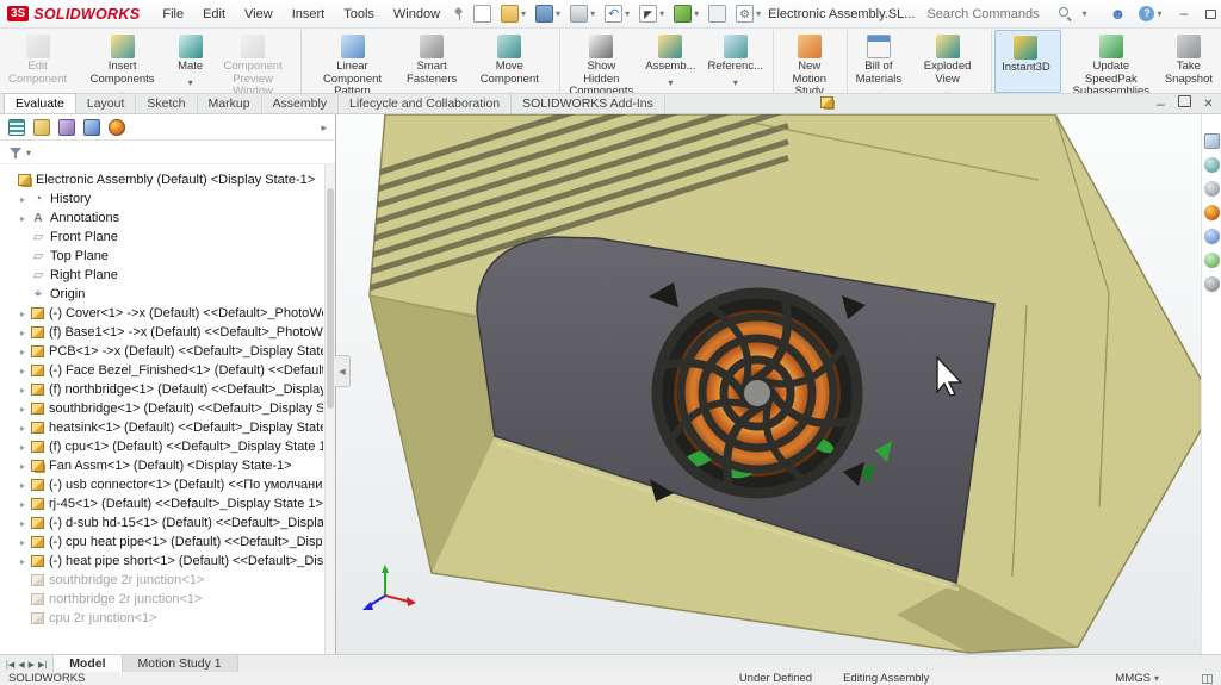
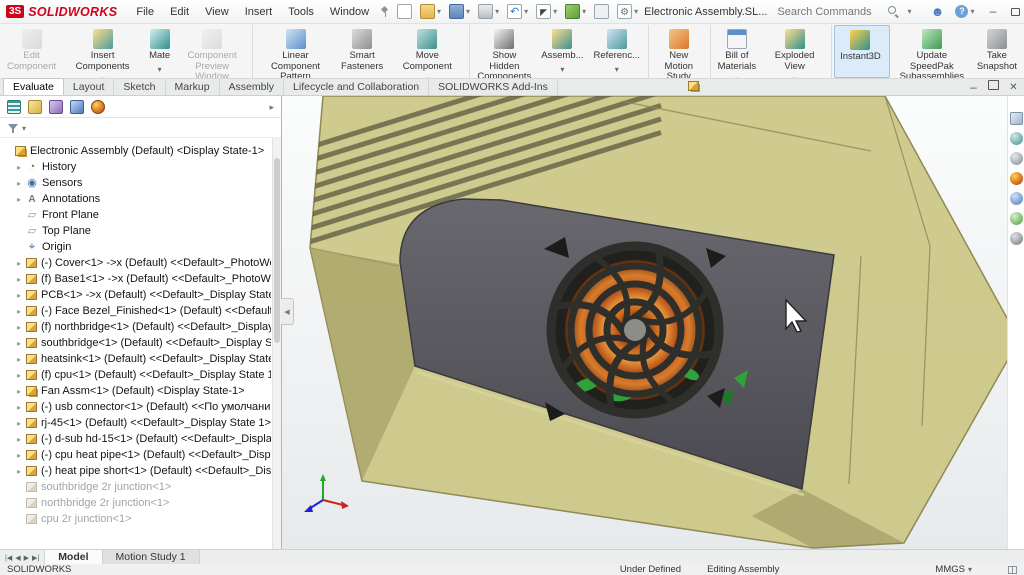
  3S
  SOLIDWORKS
  File
  Edit
  View
  Insert
  Tools
  Window
  Electronic Assembly.SL...
  Search Commands
  Edit
  Component
  Insert Components
  Mate
  Component
  Preview Window
  Linear Component
  Pattern
  Smart
  Fasteners
  Move Component
  Show Hidden
  Components
  Assemb...
  Referenc...
  New Motion
  Study
  Bill of
  Materials
  Exploded View
  Instant3D
  Update SpeedPak
  Subassemblies
  Take
  Snapshot
  Evaluate
  Layout
  Sketch
  Markup
  Assembly
  Lifecycle and Collaboration
  SOLIDWORKS Add-Ins
  Electronic Assembly (Default) <Display State-1>
  History
+ Sensors
  Annotations
  Front Plane
  Top Plane
- Right Plane
  Origin
  (-) Cover<1> ->x (Default) <<Default>_PhotoW
  (f) Base1<1> ->x (Default) <<Default>_PhotoW
  PCB<1> ->x (Default) <<Default>_Display Stat
  (-) Face Bezel_Finished<1> (Default) <<Defaul
  (f) northbridge<1> (Default) <<Default>_Display
  southbridge<1> (Default) <<Default>_Display S
  heatsink<1> (Default) <<Default>_Display Stat
  (f) cpu<1> (Default) <<Default>_Display State 1
  Fan Assm<1> (Default) <Display State-1>
  (-) usb connector<1> (Default) <<По умолчани
  rj-45<1> (Default) <<Default>_Display State 1>
  (-) d-sub hd-15<1> (Default) <<Default>_Displa
  (-) cpu heat pipe<1> (Default) <<Default>_Disp
  (-) heat pipe short<1> (Default) <<Default>_Dis
  southbridge 2r junction<1>
  northbridge 2r junction<1>
  cpu 2r junction<1>
  Model
  Motion Study 1
  SOLIDWORKS
  Under Defined
  Editing Assembly
  MMGS
